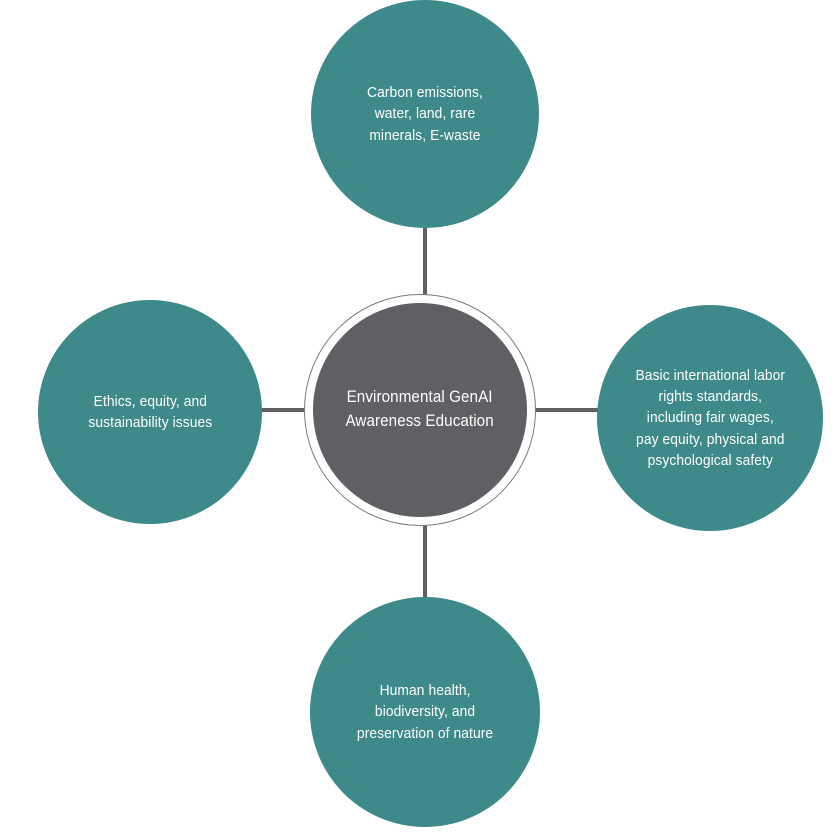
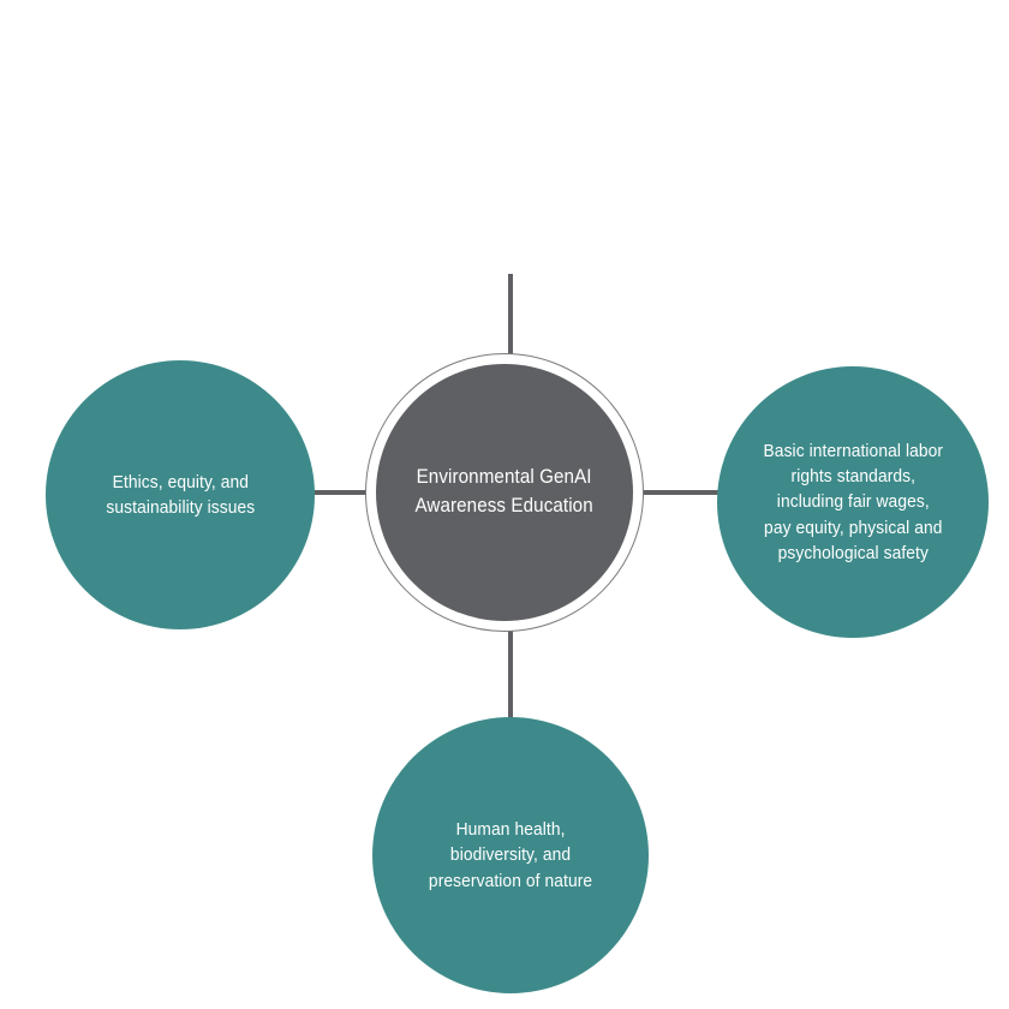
- Carbon emissions,
- water, land, rare
- minerals, E-waste
  Basic international labor
  rights standards,
  including fair wages,
  pay equity, physical and
  psychological safety
  Human health,
  biodiversity, and
  preservation of nature
  Ethics, equity, and
  sustainability issues
  Environmental GenAI
  Awareness Education
